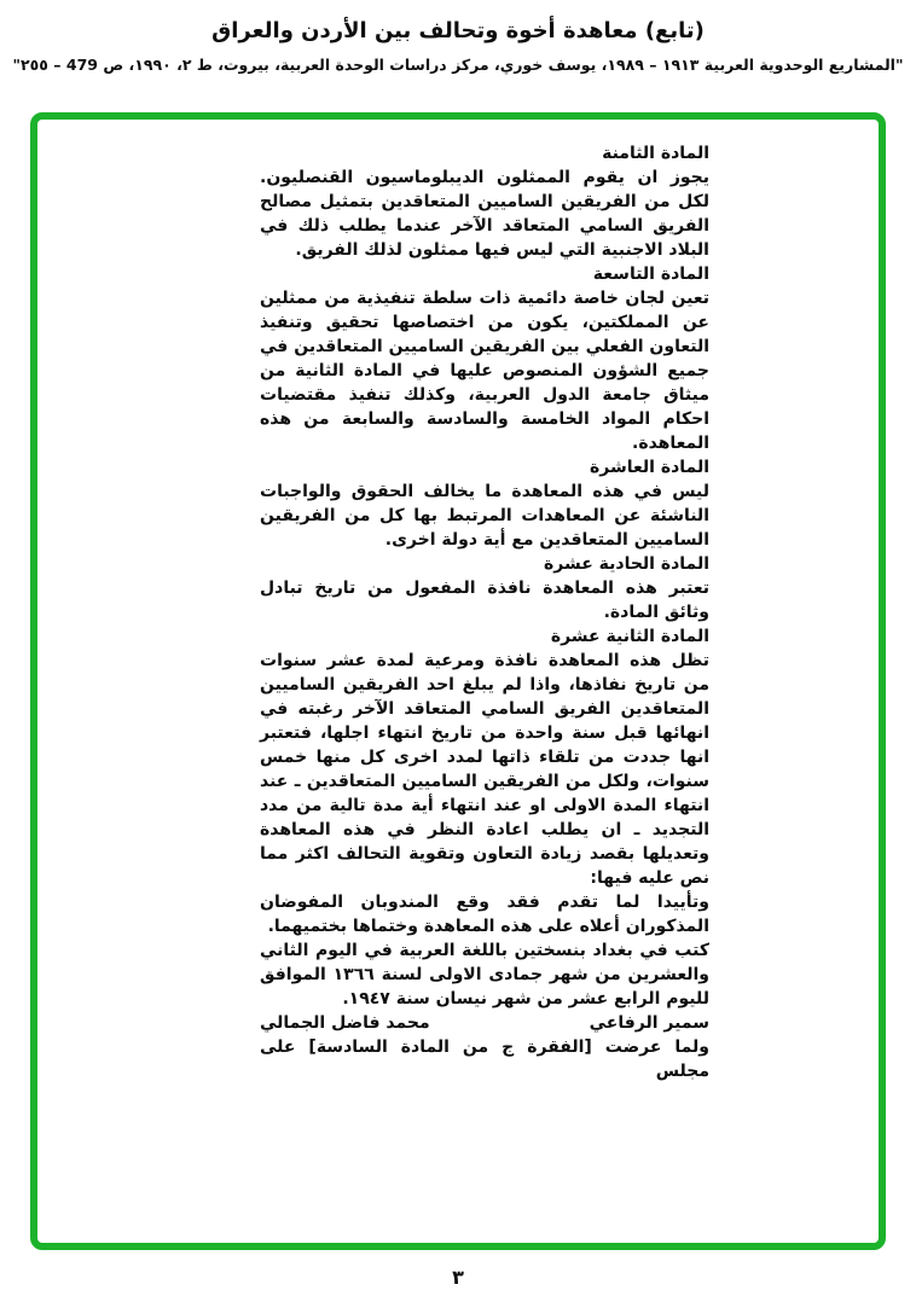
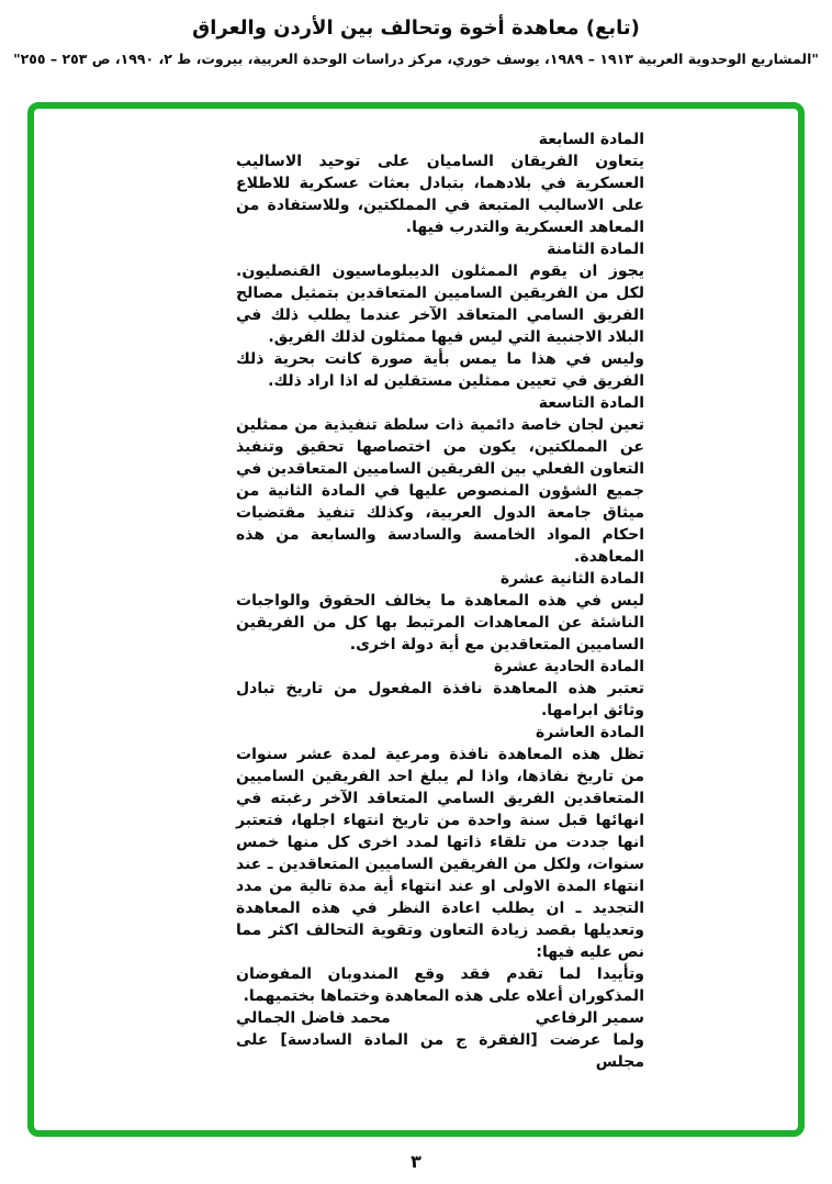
  (تابع) معاهدة أخوة وتحالف بين الأردن والعراق
- "المشاريع الوحدوية العربية ١٩١٣ – ١٩٨٩، يوسف خوري، مركز دراسات الوحدة العربية، بيروت، ط ٢، ١٩٩٠، ص 479 – ٢٥٥"
+ "المشاريع الوحدوية العربية ١٩١٣ – ١٩٨٩، يوسف خوري، مركز دراسات الوحدة العربية، بيروت، ط ٢، ١٩٩٠، ص ٢٥٣ – ٢٥٥"
+ المادة السابعة
+ يتعاون الفريقان الساميان على توحيد الاساليب العسكرية في بلادهما، بتبادل بعثات عسكرية للاطلاع على الاساليب المتبعة في المملكتين، وللاستفادة من المعاهد العسكرية والتدرب فيها.
  المادة الثامنة
  يجوز ان يقوم الممثلون الديبلوماسيون القنصليون. لكل من الفريقين الساميين المتعاقدين بتمثيل مصالح الفريق السامي المتعاقد الآخر عندما يطلب ذلك في البلاد الاجنبية التي ليس فيها ممثلون لذلك الفريق.
+ وليس في هذا ما يمس بأية صورة كانت بحرية ذلك الفريق في تعيين ممثلين مستقلين له اذا اراد ذلك.
  المادة التاسعة
  تعين لجان خاصة دائمية ذات سلطة تنفيذية من ممثلين عن المملكتين، يكون من اختصاصها تحقيق وتنفيذ التعاون الفعلي بين الفريقين الساميين المتعاقدين في جميع الشؤون المنصوص عليها في المادة الثانية من ميثاق جامعة الدول العربية، وكذلك تنفيذ مقتضيات احكام المواد الخامسة والسادسة والسابعة من هذه المعاهدة.
- المادة العاشرة
+ المادة الثانية عشرة
  ليس في هذه المعاهدة ما يخالف الحقوق والواجبات الناشئة عن المعاهدات المرتبط بها كل من الفريقين الساميين المتعاقدين مع أية دولة اخرى.
  المادة الحادية عشرة
- تعتبر هذه المعاهدة نافذة المفعول من تاريخ تبادل وثائق المادة.
+ تعتبر هذه المعاهدة نافذة المفعول من تاريخ تبادل وثائق ابرامها.
- المادة الثانية عشرة
+ المادة العاشرة
  تظل هذه المعاهدة نافذة ومرعية لمدة عشر سنوات من تاريخ نفاذها، واذا لم يبلغ احد الفريقين الساميين المتعاقدين الفريق السامي المتعاقد الآخر رغبته في انهائها قبل سنة واحدة من تاريخ انتهاء اجلها، فتعتبر انها جددت من تلقاء ذاتها لمدد اخرى كل منها خمس سنوات، ولكل من الفريقين الساميين المتعاقدين ـ عند انتهاء المدة الاولى او عند انتهاء أية مدة تالية من مدد التجديد ـ ان يطلب اعادة النظر في هذه المعاهدة وتعديلها بقصد زيادة التعاون وتقوية التحالف اكثر مما نص عليه فيها:
  وتأييدا لما تقدم فقد وقع المندوبان المفوضان المذكوران أعلاه على هذه المعاهدة وختماها بختميهما.
- كتب في بغداد بنسختين باللغة العربية في اليوم الثاني والعشرين من شهر جمادى الاولى لسنة ١٣٦٦ الموافق لليوم الرابع عشر من شهر نيسان سنة ١٩٤٧.
  سمير الرفاعي
  محمد فاضل الجمالي
  ولما عرضت [الفقرة ج من المادة السادسة] على مجلس
  ٣
